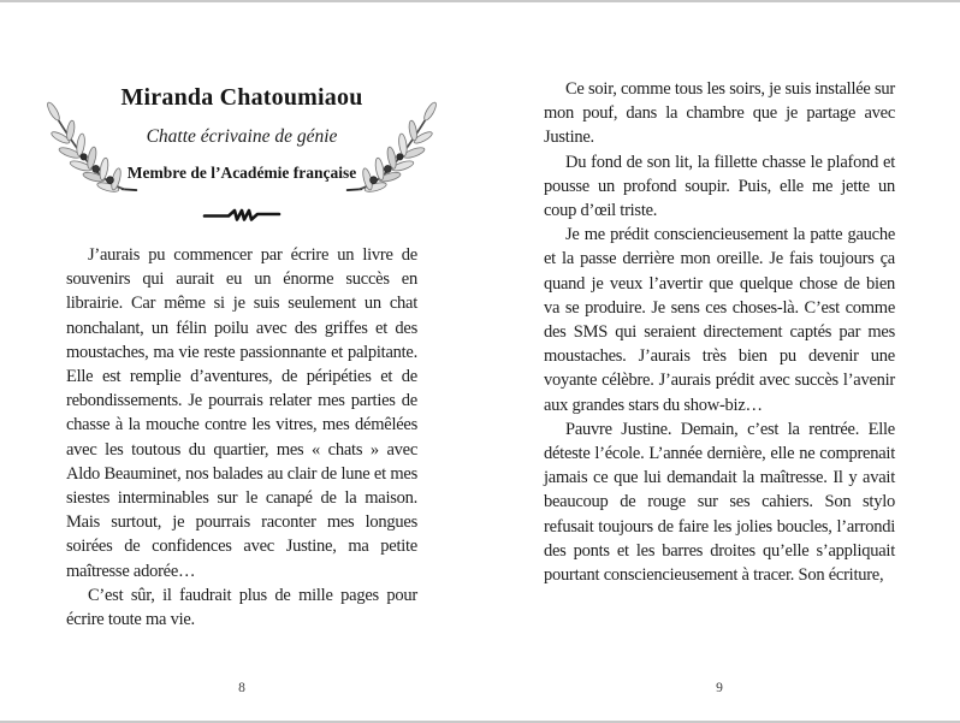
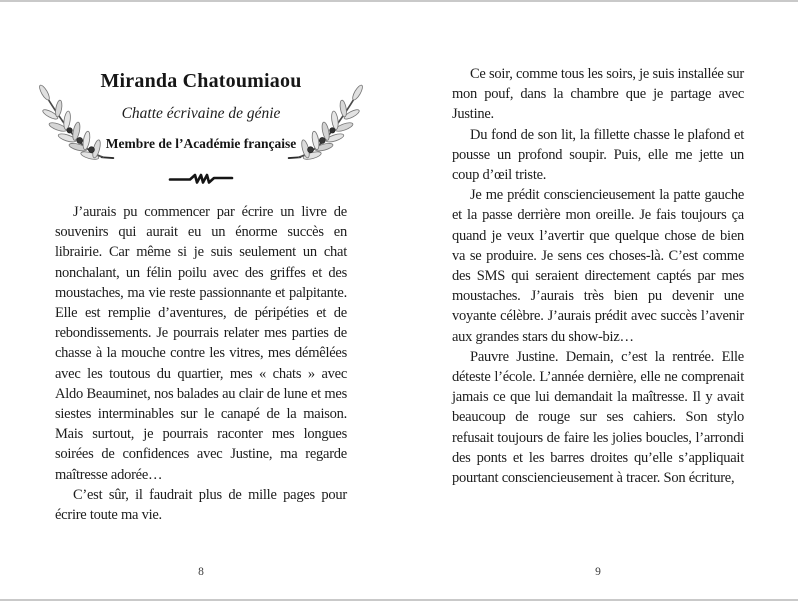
  Miranda Chatoumiaou
  Chatte écrivaine de génie
  Membre de l’Académie française
- J’aurais pu commencer par écrire un livre de souvenirs qui aurait eu un énorme succès en librairie. Car même si je suis seulement un chat nonchalant, un félin poilu avec des griffes et des moustaches, ma vie reste passionnante et palpitante. Elle est remplie d’aventures, de péripéties et de rebondissements. Je pourrais relater mes parties de chasse à la mouche contre les vitres, mes démêlées avec les toutous du quartier, mes « chats » avec Aldo Beauminet, nos balades au clair de lune et mes siestes interminables sur le canapé de la maison. Mais surtout, je pourrais raconter mes longues soirées de confidences avec Justine, ma petite maîtresse adorée…
+ J’aurais pu commencer par écrire un livre de souvenirs qui aurait eu un énorme succès en librairie. Car même si je suis seulement un chat nonchalant, un félin poilu avec des griffes et des moustaches, ma vie reste passionnante et palpitante. Elle est remplie d’aventures, de péripéties et de rebondissements. Je pourrais relater mes parties de chasse à la mouche contre les vitres, mes démêlées avec les toutous du quartier, mes « chats » avec Aldo Beauminet, nos balades au clair de lune et mes siestes interminables sur le canapé de la maison. Mais surtout, je pourrais raconter mes longues soirées de confidences avec Justine, ma regarde maîtresse adorée…
  C’est sûr, il faudrait plus de mille pages pour écrire toute ma vie.
  8
  Ce soir, comme tous les soirs, je suis installée sur mon pouf, dans la chambre que je partage avec Justine.
  Du fond de son lit, la fillette chasse le plafond et pousse un profond soupir. Puis, elle me jette un coup d’œil triste.
  Je me prédit consciencieusement la patte gauche et la passe derrière mon oreille. Je fais toujours ça quand je veux l’avertir que quelque chose de bien va se produire. Je sens ces choses-là. C’est comme des SMS qui seraient directement captés par mes moustaches. J’aurais très bien pu devenir une voyante célèbre. J’aurais prédit avec succès l’avenir aux grandes stars du show-biz…
  Pauvre Justine. Demain, c’est la rentrée. Elle déteste l’école. L’année dernière, elle ne comprenait jamais ce que lui demandait la maîtresse. Il y avait beaucoup de rouge sur ses cahiers. Son stylo refusait toujours de faire les jolies boucles, l’arrondi des ponts et les barres droites qu’elle s’appliquait pourtant consciencieusement à tracer. Son écriture,
  9
